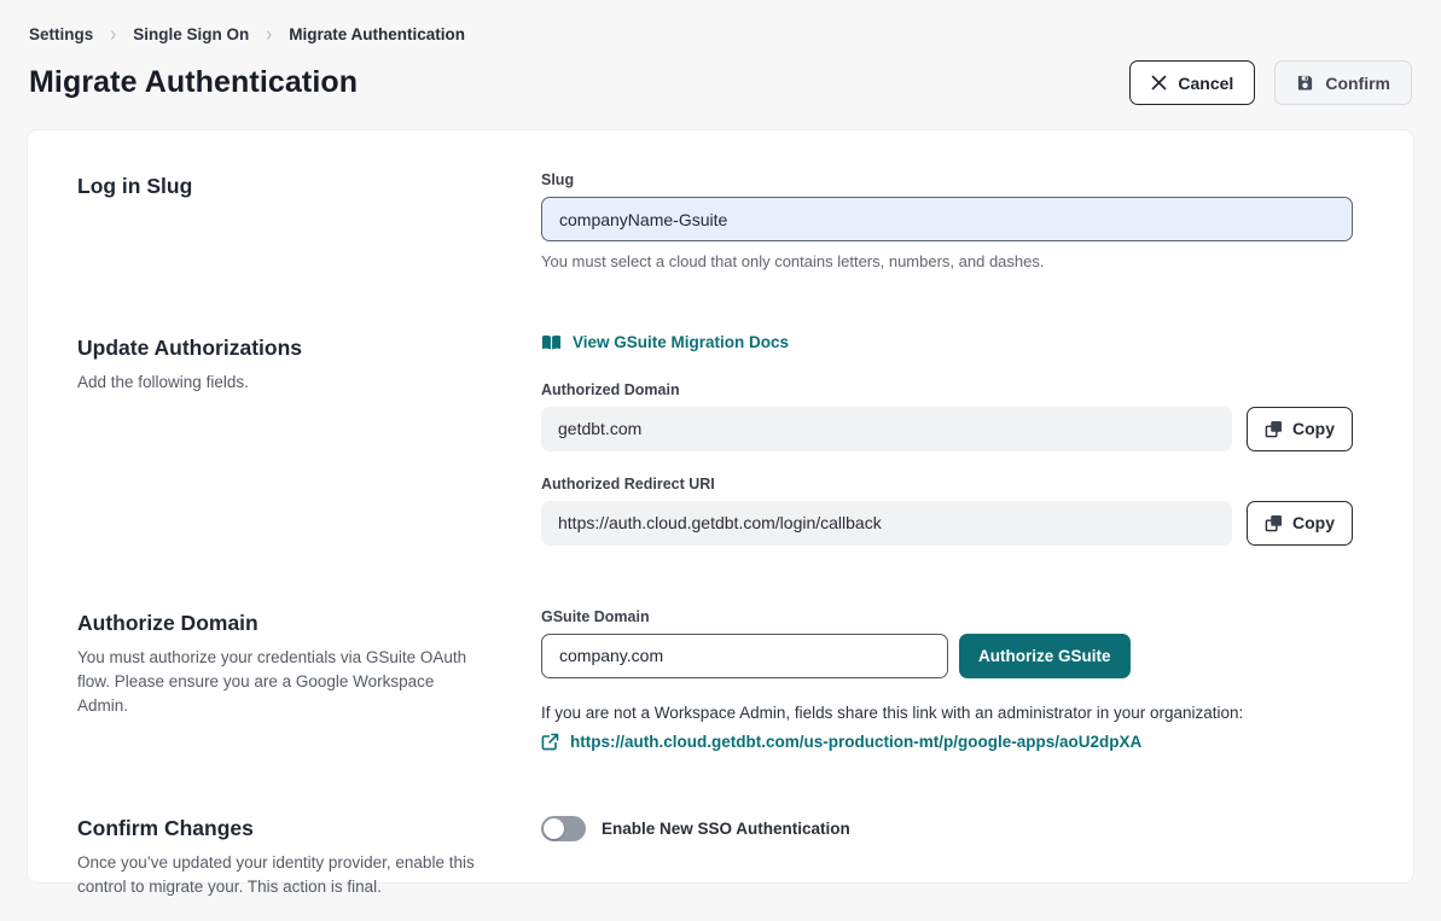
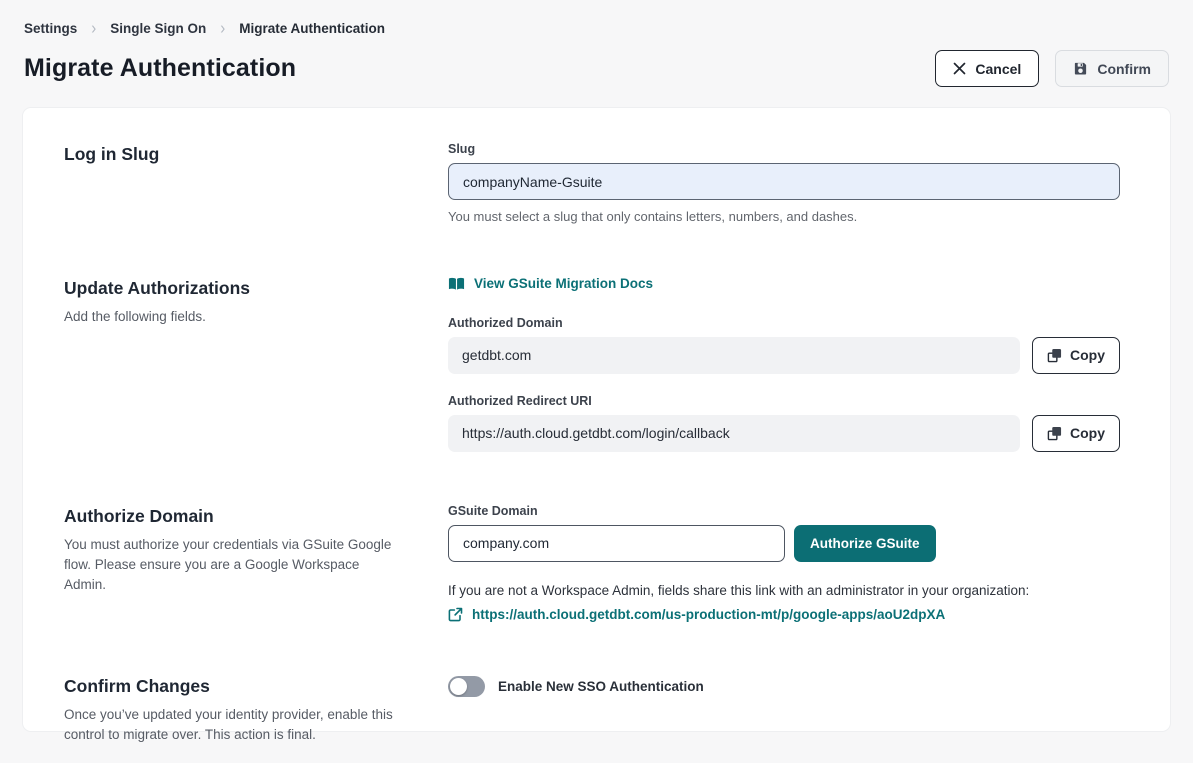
  Settings
  ›
  Single Sign On
  ›
  Migrate Authentication
  Migrate Authentication
  Cancel
  Confirm
  Log in Slug
  Slug
  companyName-Gsuite
- You must select a cloud that only contains letters, numbers, and dashes.
+ You must select a slug that only contains letters, numbers, and dashes.
  Update Authorizations
  Add the following fields.
  View GSuite Migration Docs
  Authorized Domain
  getdbt.com
  Copy
  Authorized Redirect URI
  https://auth.cloud.getdbt.com/login/callback
  Copy
  Authorize Domain
- You must authorize your credentials via GSuite OAuth flow. Please ensure you are a Google Workspace Admin.
+ You must authorize your credentials via GSuite Google flow. Please ensure you are a Google Workspace Admin.
  GSuite Domain
  company.com
  Authorize GSuite
  If you are not a Workspace Admin, fields share this link with an administrator in your organization:
  https://auth.cloud.getdbt.com/us-production-mt/p/google-apps/aoU2dpXA
  Confirm Changes
- Once you’ve updated your identity provider, enable this control to migrate your. This action is final.
+ Once you’ve updated your identity provider, enable this control to migrate over. This action is final.
  Enable New SSO Authentication
